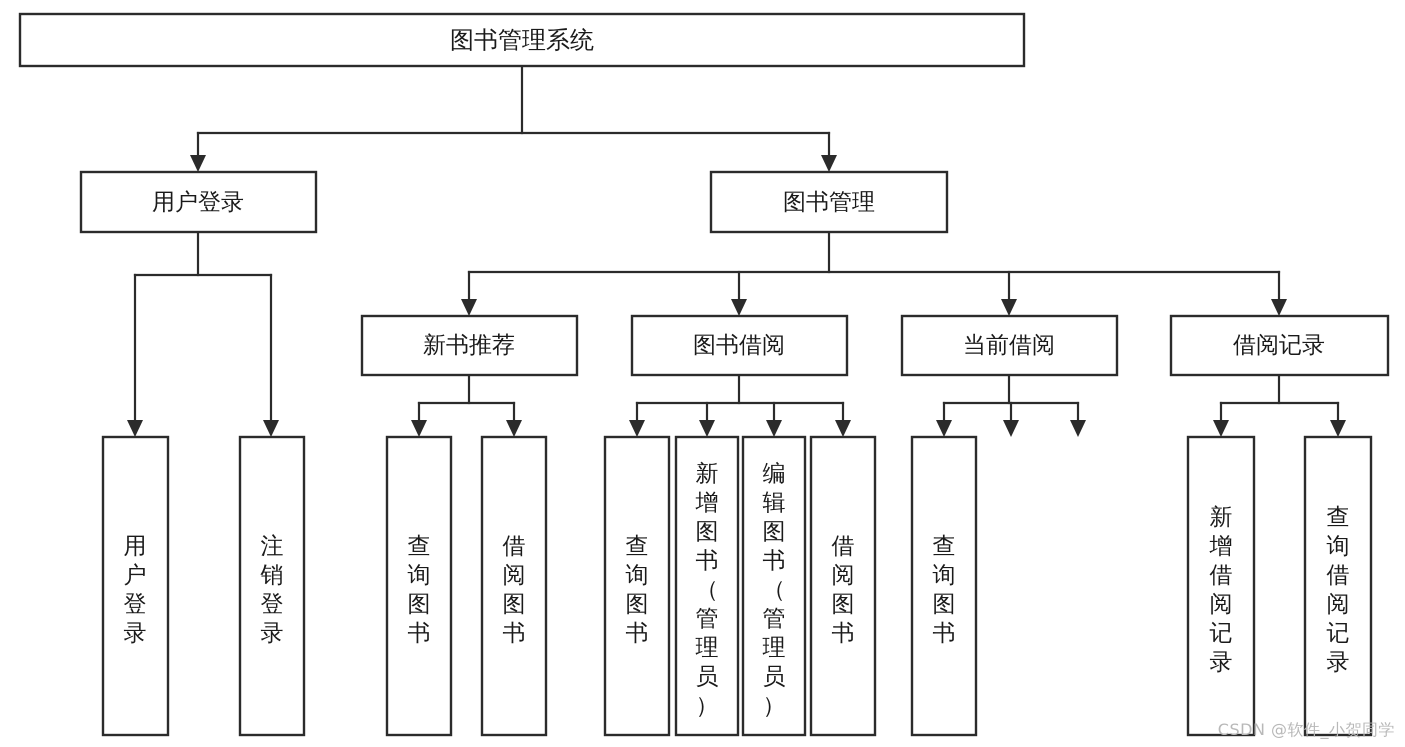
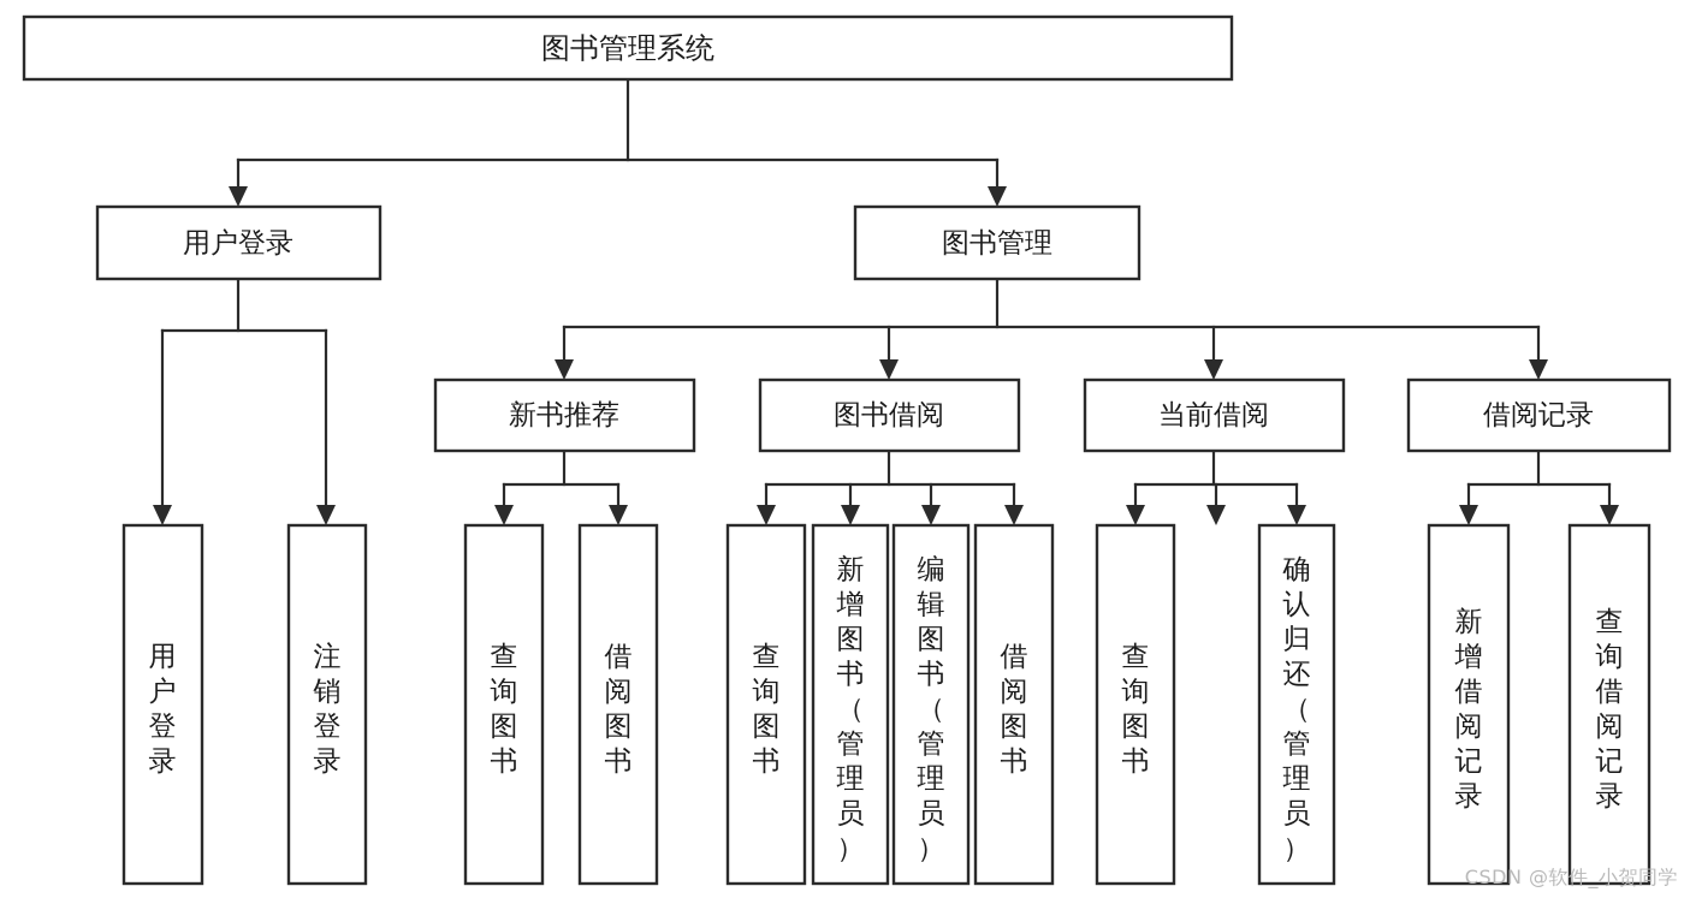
  图书管理系统
  用户登录
  图书管理
  新书推荐
  图书借阅
  当前借阅
  借阅记录
  用户登录
  注销登录
  查询图书
  借阅图书
  查询图书
  新增图书（管理员）
  编辑图书（管理员）
  借阅图书
  查询图书
+ 确认归还（管理员）
  新增借阅记录
  查询借阅记录
  CSDN @软件_小贺同学
